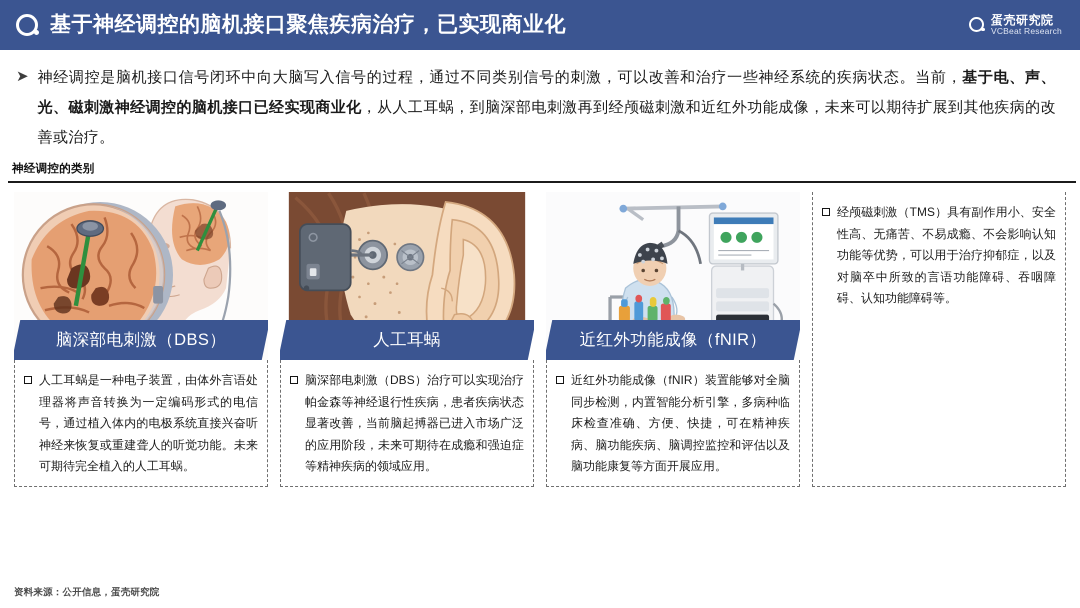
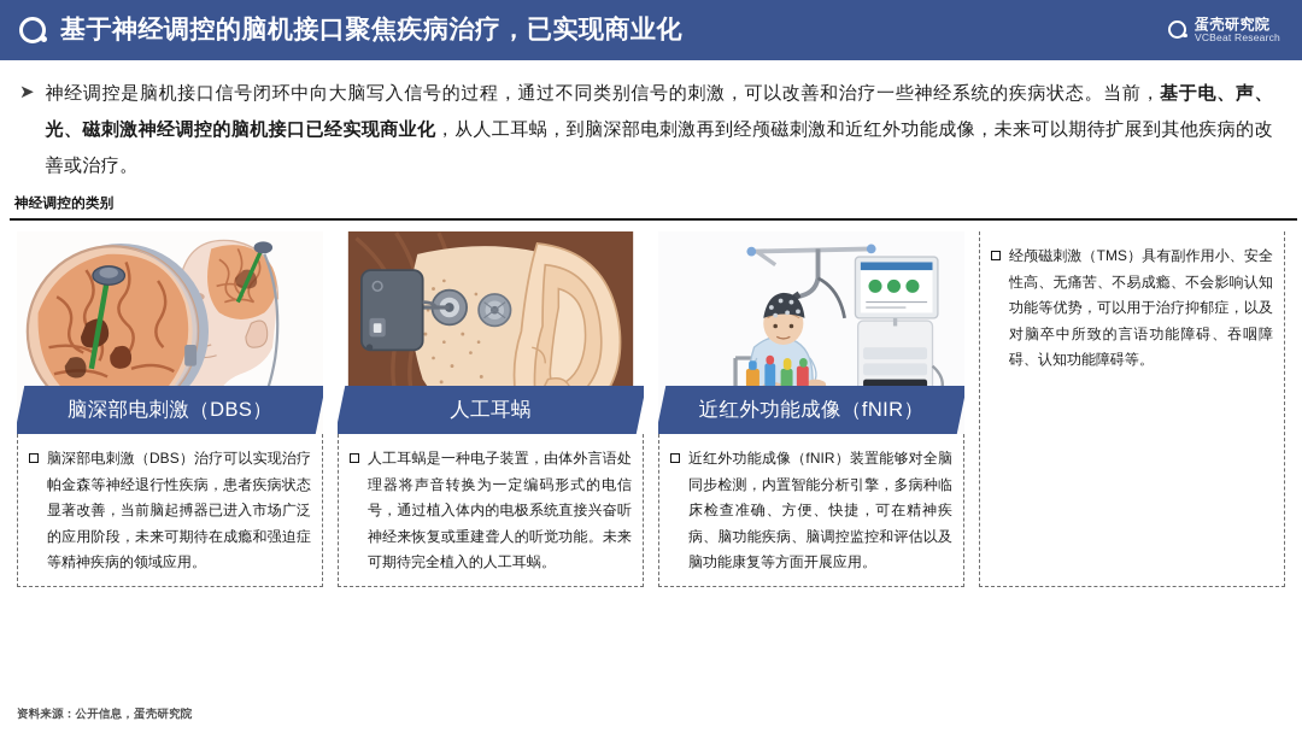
  基于神经调控的脑机接口聚焦疾病治疗，已实现商业化
  蛋壳研究院
  VCBeat Research
  ➤
  神经调控是脑机接口信号闭环中向大脑写入信号的过程，通过不同类别信号的刺激，可以改善和治疗一些神经系统的疾病状态。当前，基于电、声、光、磁刺激神经调控的脑机接口已经实现商业化，从人工耳蜗，到脑深部电刺激再到经颅磁刺激和近红外功能成像，未来可以期待扩展到其他疾病的改善或治疗。
  神经调控的类别
  脑深部电刺激（DBS）
- 人工耳蜗是一种电子装置，由体外言语处理器将声音转换为一定编码形式的电信号，通过植入体内的电极系统直接兴奋听神经来恢复或重建聋人的听觉功能。未来可期待完全植入的人工耳蜗。
+ 脑深部电刺激（DBS）治疗可以实现治疗帕金森等神经退行性疾病，患者疾病状态显著改善，当前脑起搏器已进入市场广泛的应用阶段，未来可期待在成瘾和强迫症等精神疾病的领域应用。
  人工耳蜗
- 脑深部电刺激（DBS）治疗可以实现治疗帕金森等神经退行性疾病，患者疾病状态显著改善，当前脑起搏器已进入市场广泛的应用阶段，未来可期待在成瘾和强迫症等精神疾病的领域应用。
+ 人工耳蜗是一种电子装置，由体外言语处理器将声音转换为一定编码形式的电信号，通过植入体内的电极系统直接兴奋听神经来恢复或重建聋人的听觉功能。未来可期待完全植入的人工耳蜗。
  近红外功能成像（fNIR）
  近红外功能成像（fNIR）装置能够对全脑同步检测，内置智能分析引擎，多病种临床检查准确、方便、快捷，可在精神疾病、脑功能疾病、脑调控监控和评估以及脑功能康复等方面开展应用。
  经颅磁刺激（TMS）具有副作用小、安全性高、无痛苦、不易成瘾、不会影响认知功能等优势，可以用于治疗抑郁症，以及对脑卒中所致的言语功能障碍、吞咽障碍、认知功能障碍等。
  资料来源：公开信息，蛋壳研究院
